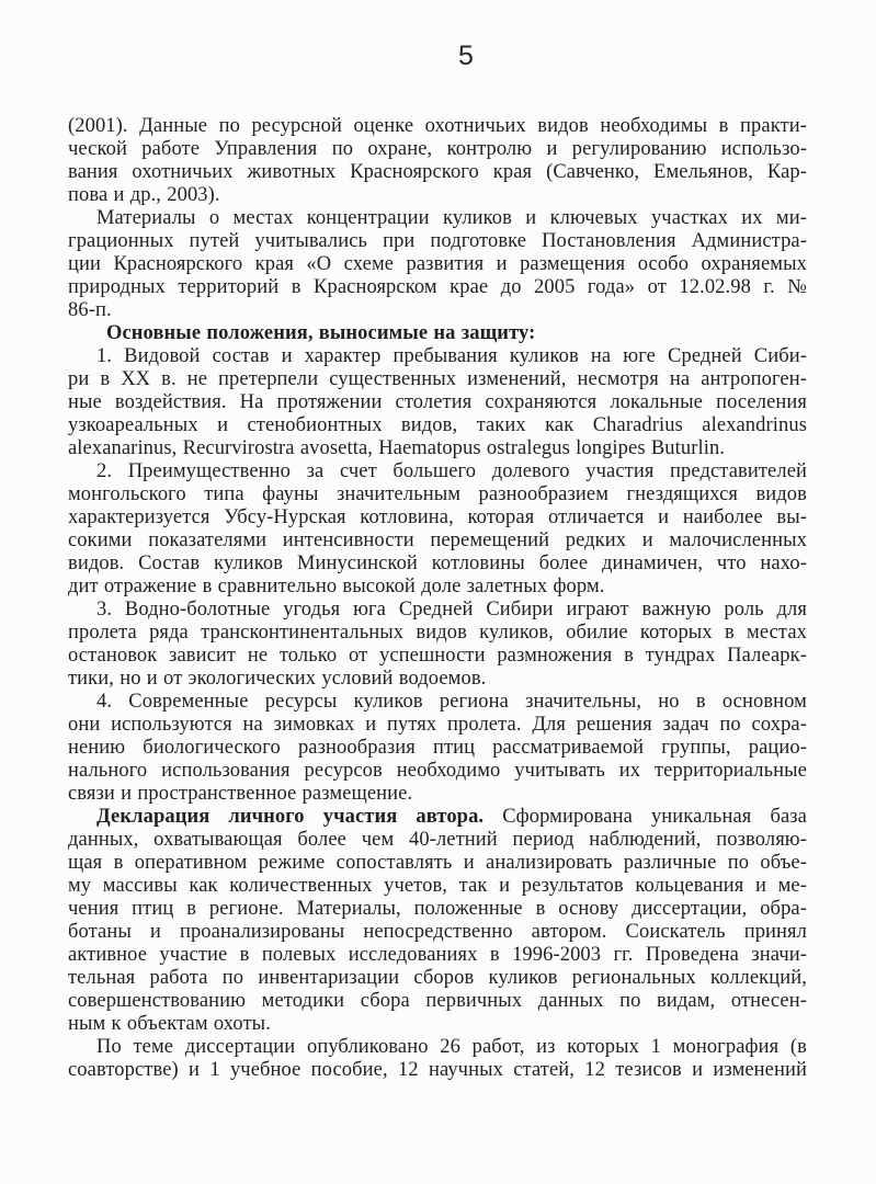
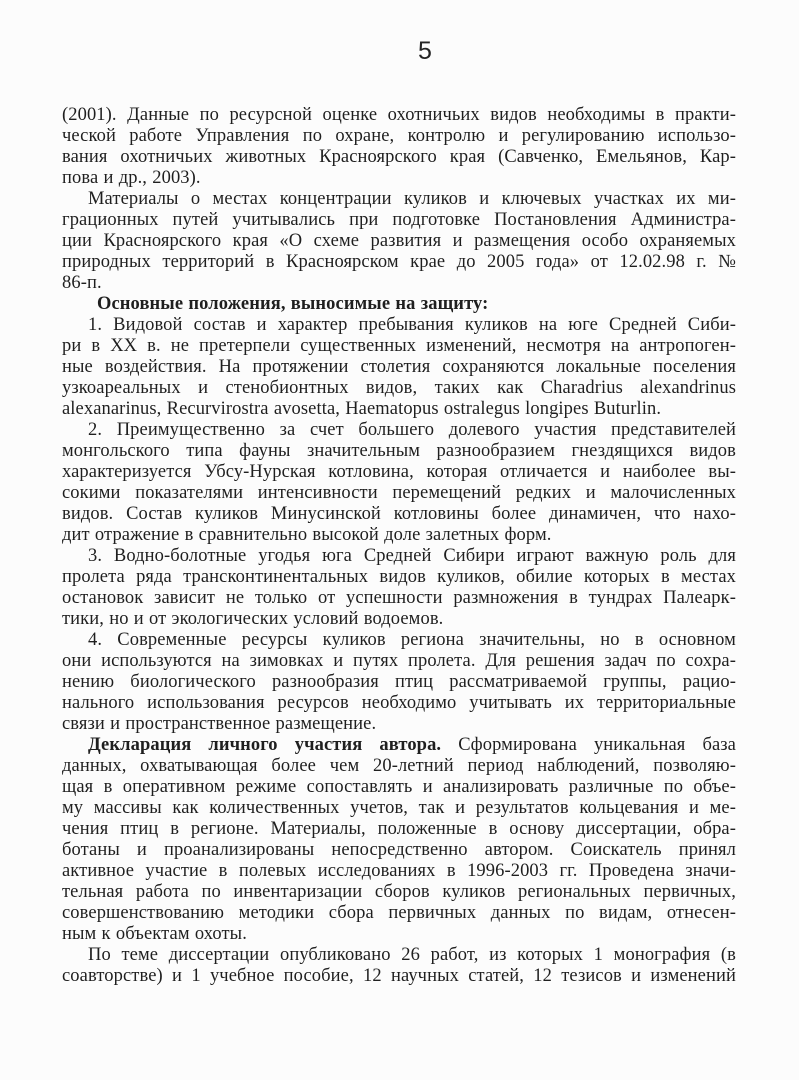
  5
  (2001). Данные по ресурсной оценке охотничьих видов необходимы в практи-
  ческой работе Управления по охране, контролю и регулированию использо-
  вания охотничьих животных Красноярского края (Савченко, Емельянов, Кар-
  пова и др., 2003).
  Материалы о местах концентрации куликов и ключевых участках их ми-
  грационных путей учитывались при подготовке Постановления Администра-
  ции Красноярского края «О схеме развития и размещения особо охраняемых
  природных территорий в Красноярском крае до 2005 года» от 12.02.98 г. №
  86-п.
  Основные положения, выносимые на защиту:
  1. Видовой состав и характер пребывания куликов на юге Средней Сиби-
  ри в XX в. не претерпели существенных изменений, несмотря на антропоген-
  ные воздействия. На протяжении столетия сохраняются локальные поселения
  узкоареальных и стенобионтных видов, таких как Charadrius alexandrinus
  alexanarinus, Recurvirostra avosetta, Haematopus ostralegus longipes Buturlin.
  2. Преимущественно за счет большего долевого участия представителей
  монгольского типа фауны значительным разнообразием гнездящихся видов
  характеризуется Убсу-Нурская котловина, которая отличается и наиболее вы-
  сокими показателями интенсивности перемещений редких и малочисленных
  видов. Состав куликов Минусинской котловины более динамичен, что нахо-
  дит отражение в сравнительно высокой доле залетных форм.
  3. Водно-болотные угодья юга Средней Сибири играют важную роль для
  пролета ряда трансконтинентальных видов куликов, обилие которых в местах
  остановок зависит не только от успешности размножения в тундрах Палеарк-
  тики, но и от экологических условий водоемов.
  4. Современные ресурсы куликов региона значительны, но в основном
  они используются на зимовках и путях пролета. Для решения задач по сохра-
  нению биологического разнообразия птиц рассматриваемой группы, рацио-
  нального использования ресурсов необходимо учитывать их территориальные
  связи и пространственное размещение.
  Декларация личного участия автора. Сформирована уникальная база
- данных, охватывающая более чем 40-летний период наблюдений, позволяю-
+ данных, охватывающая более чем 20-летний период наблюдений, позволяю-
  щая в оперативном режиме сопоставлять и анализировать различные по объе-
  му массивы как количественных учетов, так и результатов кольцевания и ме-
  чения птиц в регионе. Материалы, положенные в основу диссертации, обра-
  ботаны и проанализированы непосредственно автором. Соискатель принял
  активное участие в полевых исследованиях в 1996-2003 гг. Проведена значи-
- тельная работа по инвентаризации сборов куликов региональных коллекций,
+ тельная работа по инвентаризации сборов куликов региональных первичных,
  совершенствованию методики сбора первичных данных по видам, отнесен-
  ным к объектам охоты.
  По теме диссертации опубликовано 26 работ, из которых 1 монография (в
  соавторстве) и 1 учебное пособие, 12 научных статей, 12 тезисов и изменений
